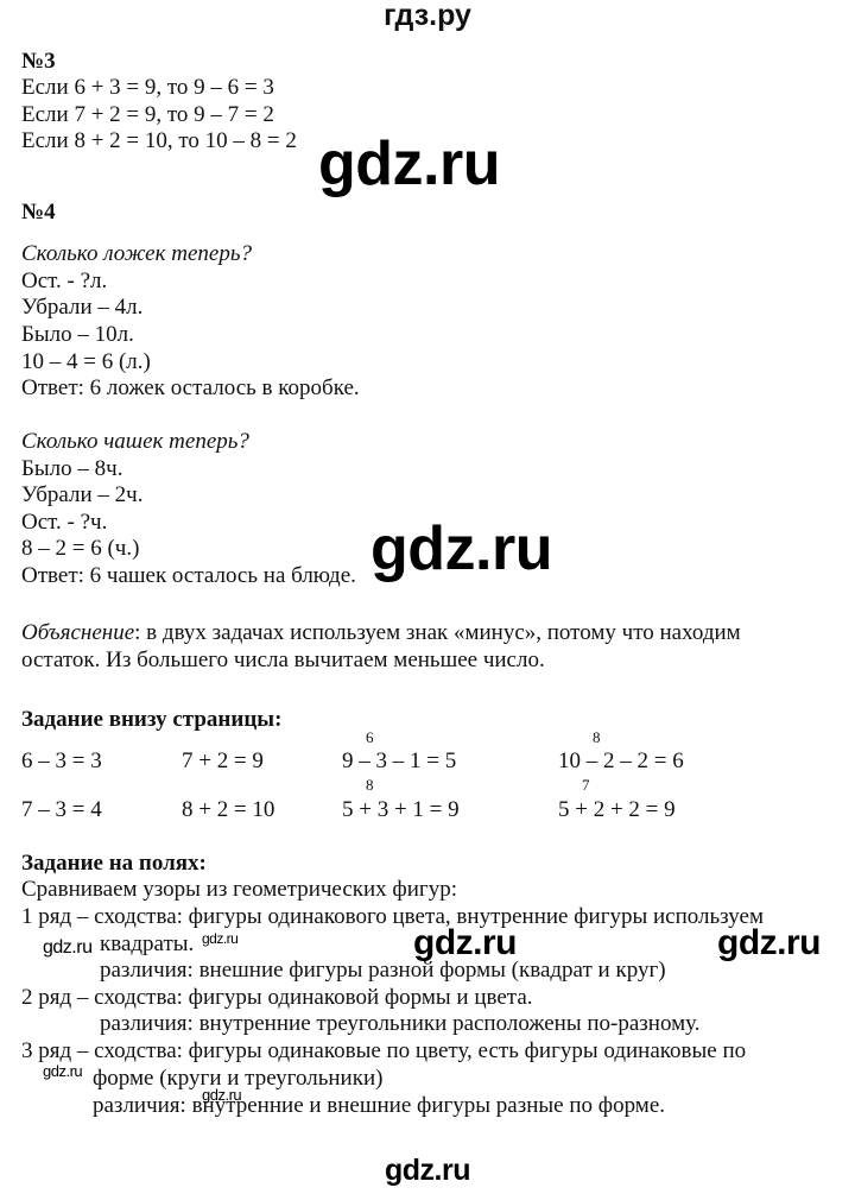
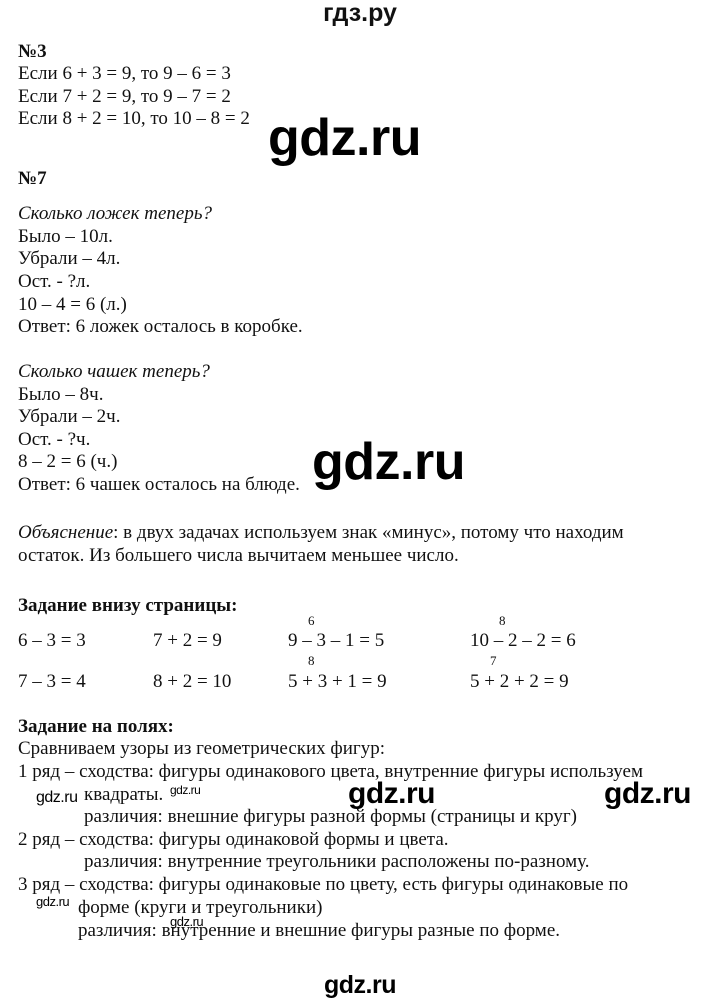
  гдз.ру
  №3
  Если 6 + 3 = 9, то 9 – 6 = 3
  Если 7 + 2 = 9, то 9 – 7 = 2
  Если 8 + 2 = 10, то 10 – 8 = 2
  gdz.ru
- №4
+ №7
  Сколько ложек теперь?
- Ост. - ?л.
+ Было – 10л.
  Убрали – 4л.
- Было – 10л.
+ Ост. - ?л.
  10 – 4 = 6 (л.)
  Ответ: 6 ложек осталось в коробке.
  Сколько чашек теперь?
  Было – 8ч.
  Убрали – 2ч.
  Ост. - ?ч.
  8 – 2 = 6 (ч.)
  Ответ: 6 чашек осталось на блюде.
  gdz.ru
  Объяснение: в двух задачах используем знак «минус», потому что находим
  остаток. Из большего числа вычитаем меньшее число.
  Задание внизу страницы:
  6 – 3 = 3
  7 + 2 = 9
  6
  9 – 3 – 1 = 5
  8
  10 – 2 – 2 = 6
  7 – 3 = 4
  8 + 2 = 10
  8
  5 + 3 + 1 = 9
  7
  5 + 2 + 2 = 9
  Задание на полях:
  Сравниваем узоры из геометрических фигур:
  1 ряд – сходства: фигуры одинакового цвета, внутренние фигуры используем
  квадраты.
  gdz.ru
  gdz.ru
  gdz.ru
  gdz.ru
- различия: внешние фигуры разной формы (квадрат и круг)
+ различия: внешние фигуры разной формы (страницы и круг)
  2 ряд – сходства: фигуры одинаковой формы и цвета.
  различия: внутренние треугольники расположены по-разному.
  3 ряд – сходства: фигуры одинаковые по цвету, есть фигуры одинаковые по
  gdz.ru
  форме (круги и треугольники)
  gdz.ru
  различия: внутренние и внешние фигуры разные по форме.
  gdz.ru
